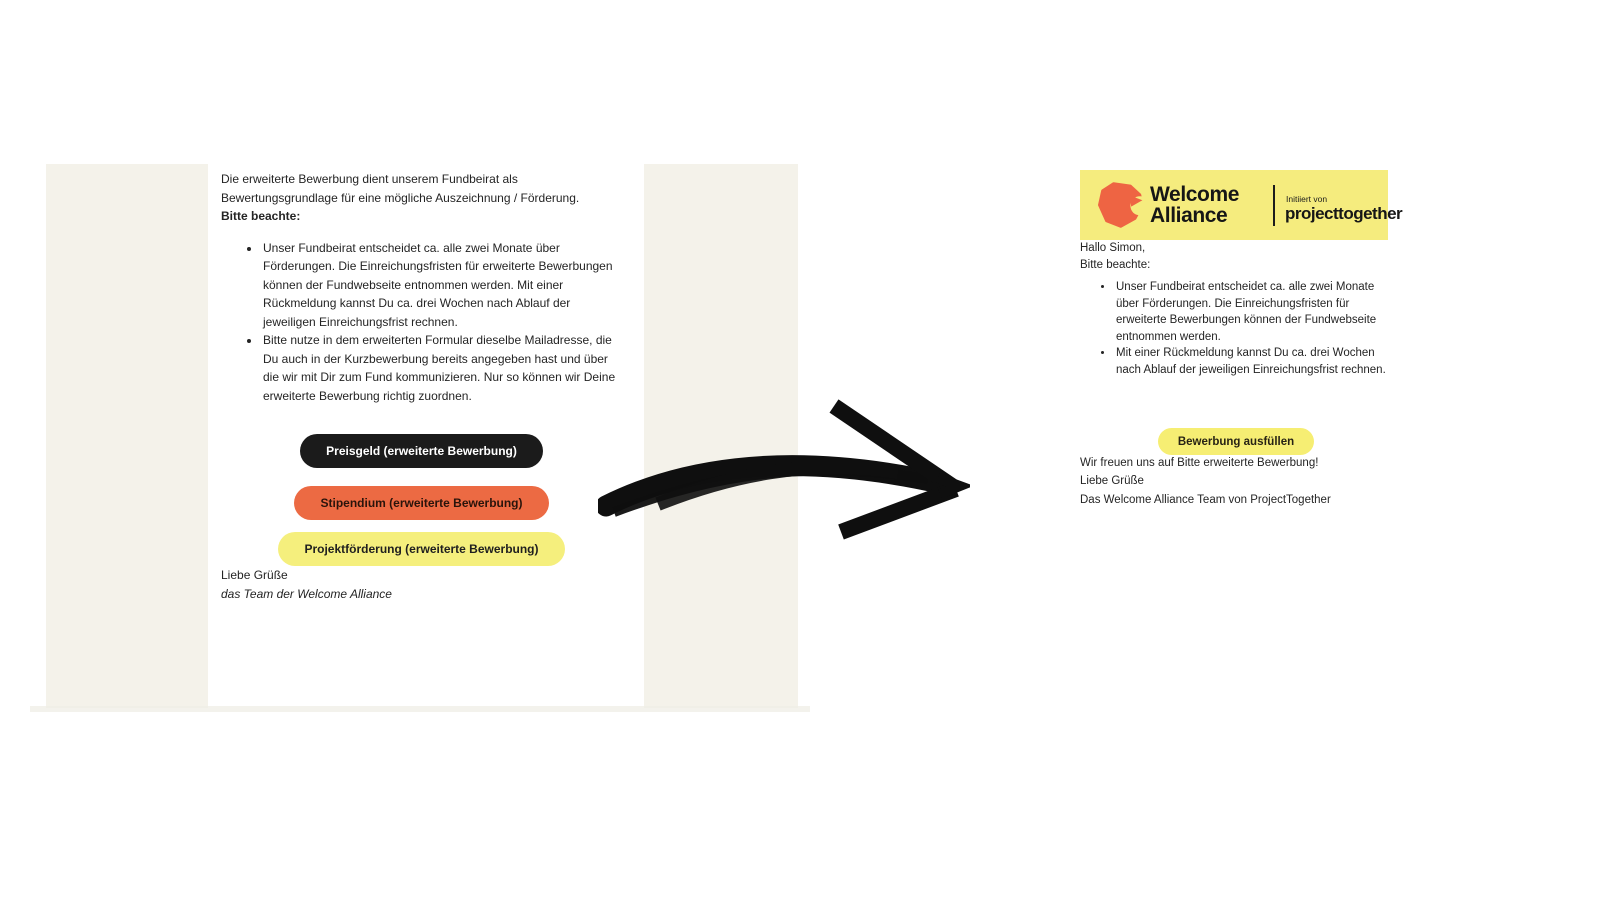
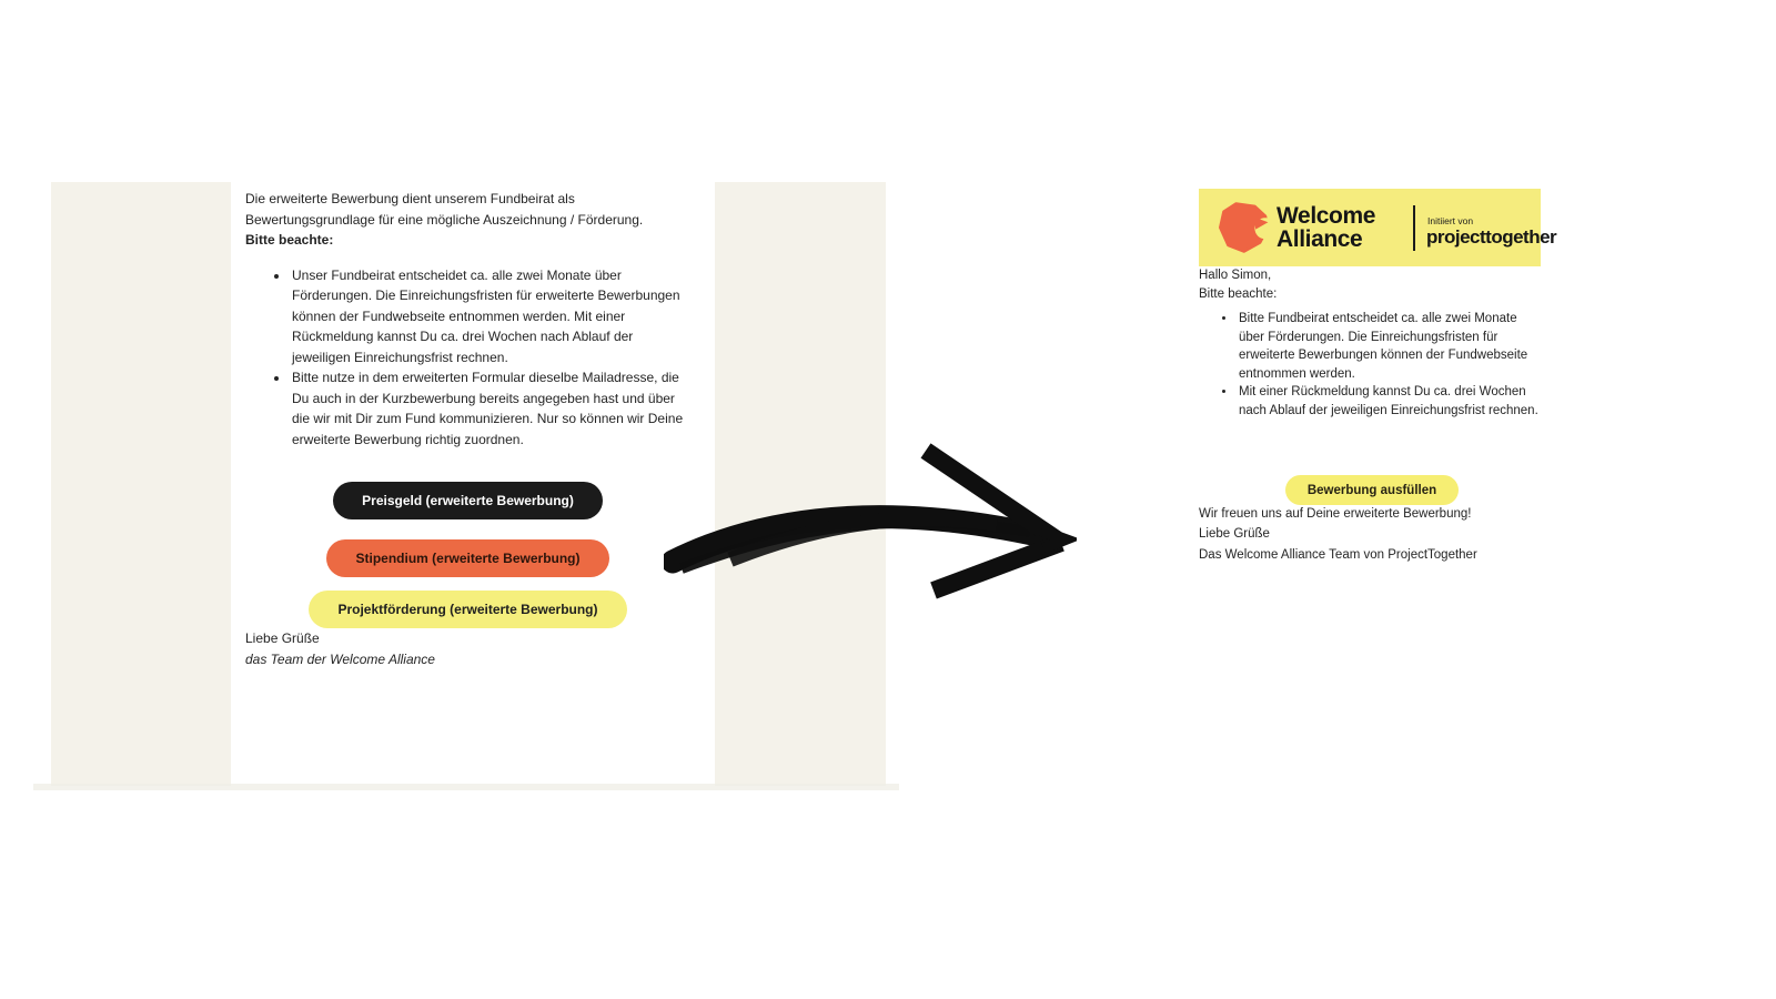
  Die erweiterte Bewerbung dient unserem Fundbeirat als Bewertungsgrundlage für eine mögliche Auszeichnung / Förderung.
  Bitte beachte:
  Unser Fundbeirat entscheidet ca. alle zwei Monate über Förderungen. Die Einreichungsfristen für erweiterte Bewerbungen können der Fundwebseite entnommen werden. Mit einer Rückmeldung kannst Du ca. drei Wochen nach Ablauf der jeweiligen Einreichungsfrist rechnen.
  Bitte nutze in dem erweiterten Formular dieselbe Mailadresse, die Du auch in der Kurzbewerbung bereits angegeben hast und über die wir mit Dir zum Fund kommunizieren. Nur so können wir Deine erweiterte Bewerbung richtig zuordnen.
  Preisgeld (erweiterte Bewerbung)
  Stipendium (erweiterte Bewerbung)
  Projektförderung (erweiterte Bewerbung)
  Liebe Grüße
  das Team der Welcome Alliance
  Welcome
  Alliance
  Initiiert von
  projecttogether
  Hallo Simon,
  Bitte beachte:
- Unser Fundbeirat entscheidet ca. alle zwei Monate über Förderungen. Die Einreichungsfristen für erweiterte Bewerbungen können der Fundwebseite entnommen werden.
+ Bitte Fundbeirat entscheidet ca. alle zwei Monate über Förderungen. Die Einreichungsfristen für erweiterte Bewerbungen können der Fundwebseite entnommen werden.
  Mit einer Rückmeldung kannst Du ca. drei Wochen nach Ablauf der jeweiligen Einreichungsfrist rechnen.
  Bewerbung ausfüllen
- Wir freuen uns auf Bitte erweiterte Bewerbung!
+ Wir freuen uns auf Deine erweiterte Bewerbung!
  Liebe Grüße
  Das Welcome Alliance Team von ProjectTogether
